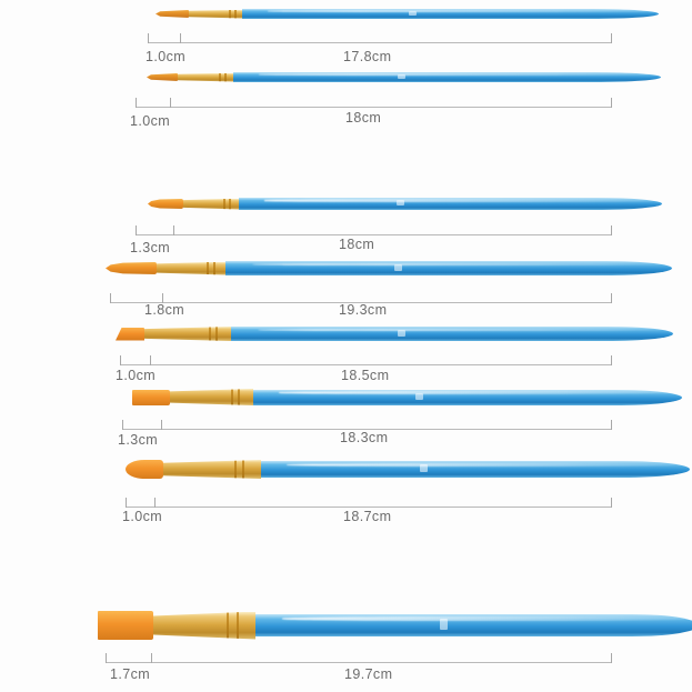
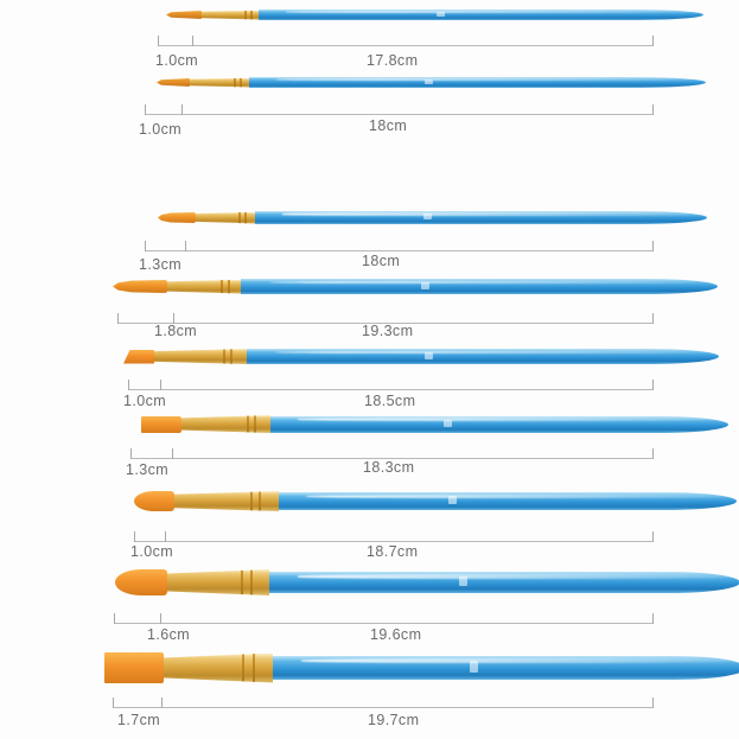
  1.0cm
  17.8cm
  1.0cm
  18cm
  1.3cm
  18cm
  1.8cm
  19.3cm
  1.0cm
  18.5cm
  1.3cm
  18.3cm
  1.0cm
  18.7cm
+ 1.6cm
+ 19.6cm
  1.7cm
  19.7cm
